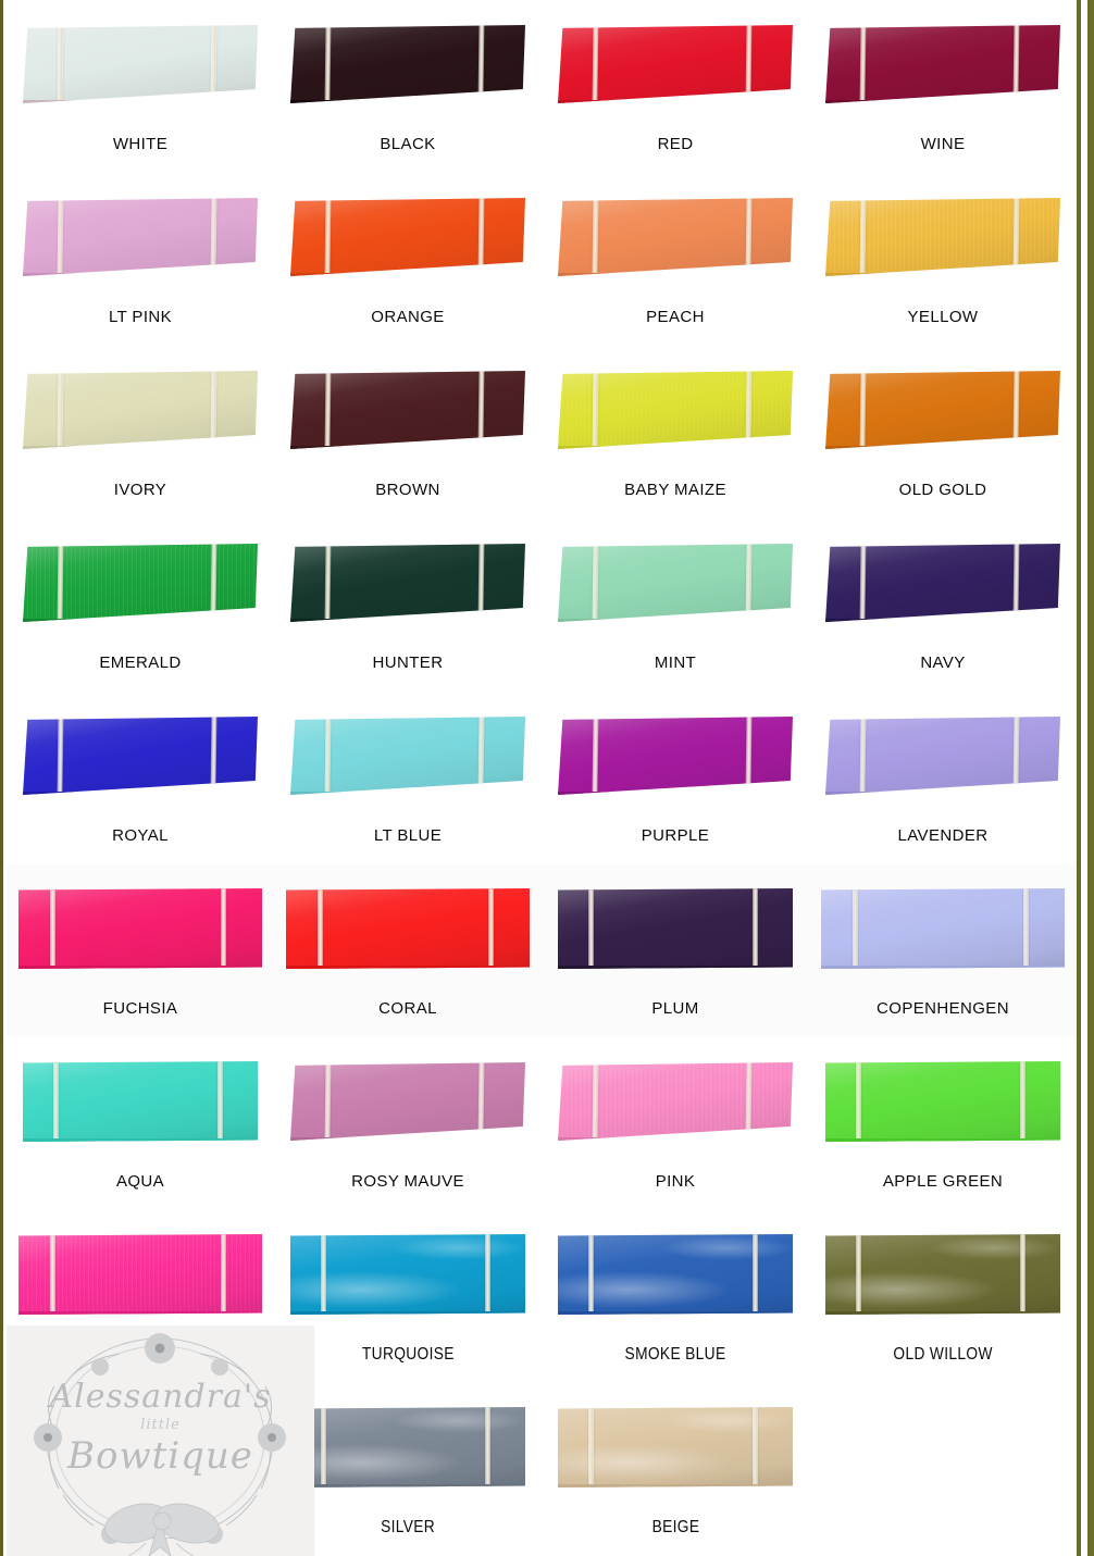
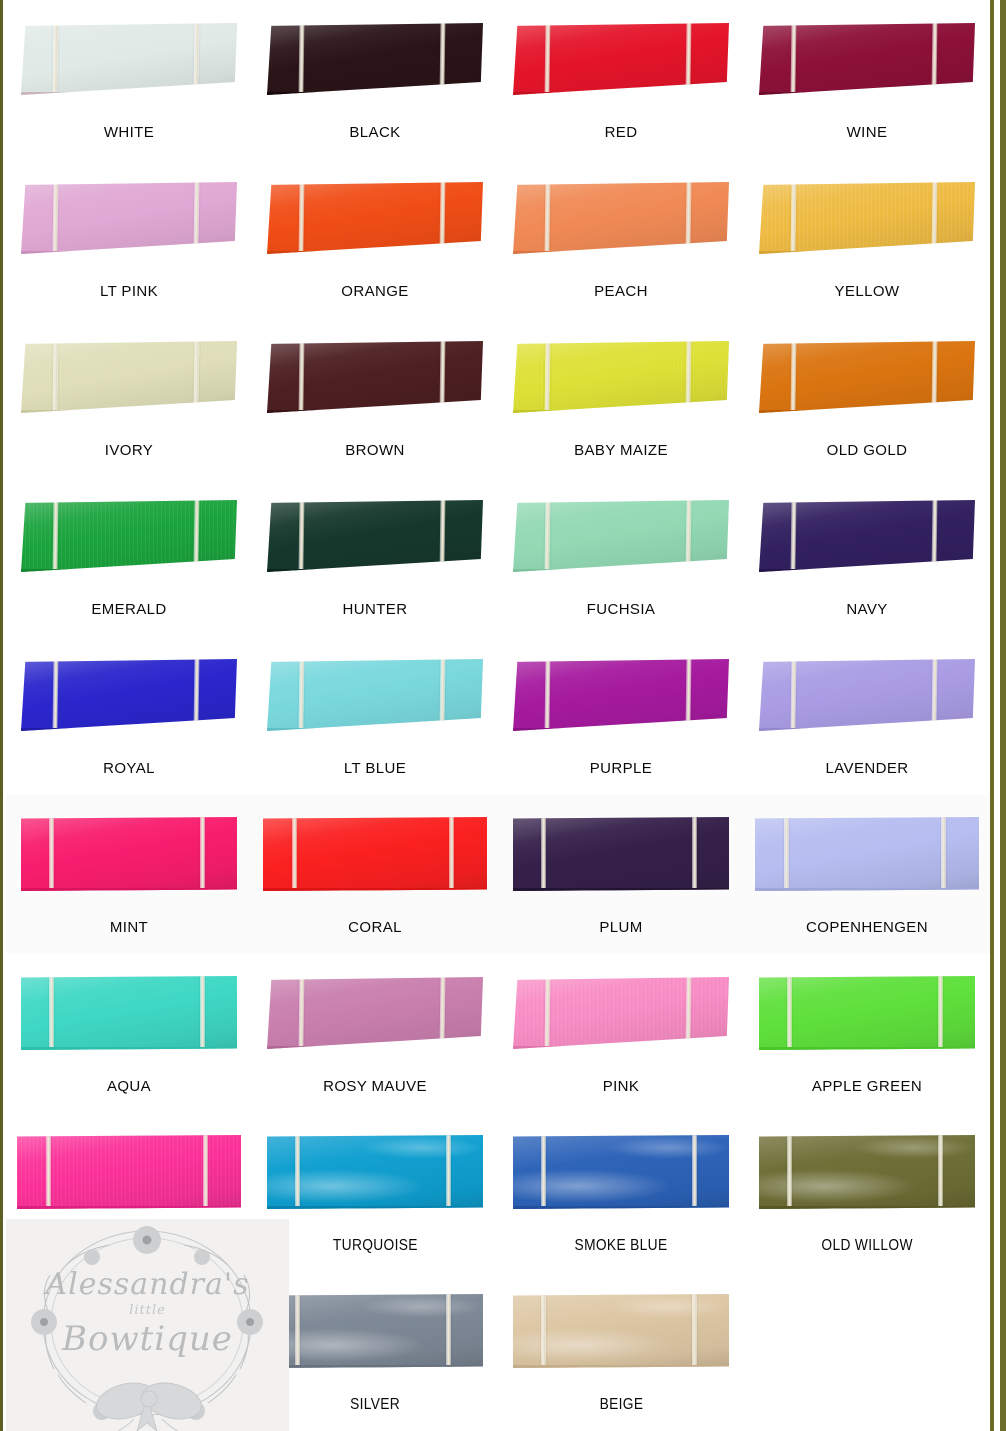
  WHITE
  BLACK
  RED
  WINE
  LT PINK
  ORANGE
  PEACH
  YELLOW
  IVORY
  BROWN
  BABY MAIZE
  OLD GOLD
  EMERALD
  HUNTER
- MINT
+ FUCHSIA
  NAVY
  ROYAL
  LT BLUE
  PURPLE
  LAVENDER
- FUCHSIA
+ MINT
  CORAL
  PLUM
  COPENHENGEN
  AQUA
  ROSY MAUVE
  PINK
  APPLE GREEN
  TURQUOISE
  SMOKE BLUE
  OLD WILLOW
  SILVER
  BEIGE
  Alessandra's
  little
  Bowtique
